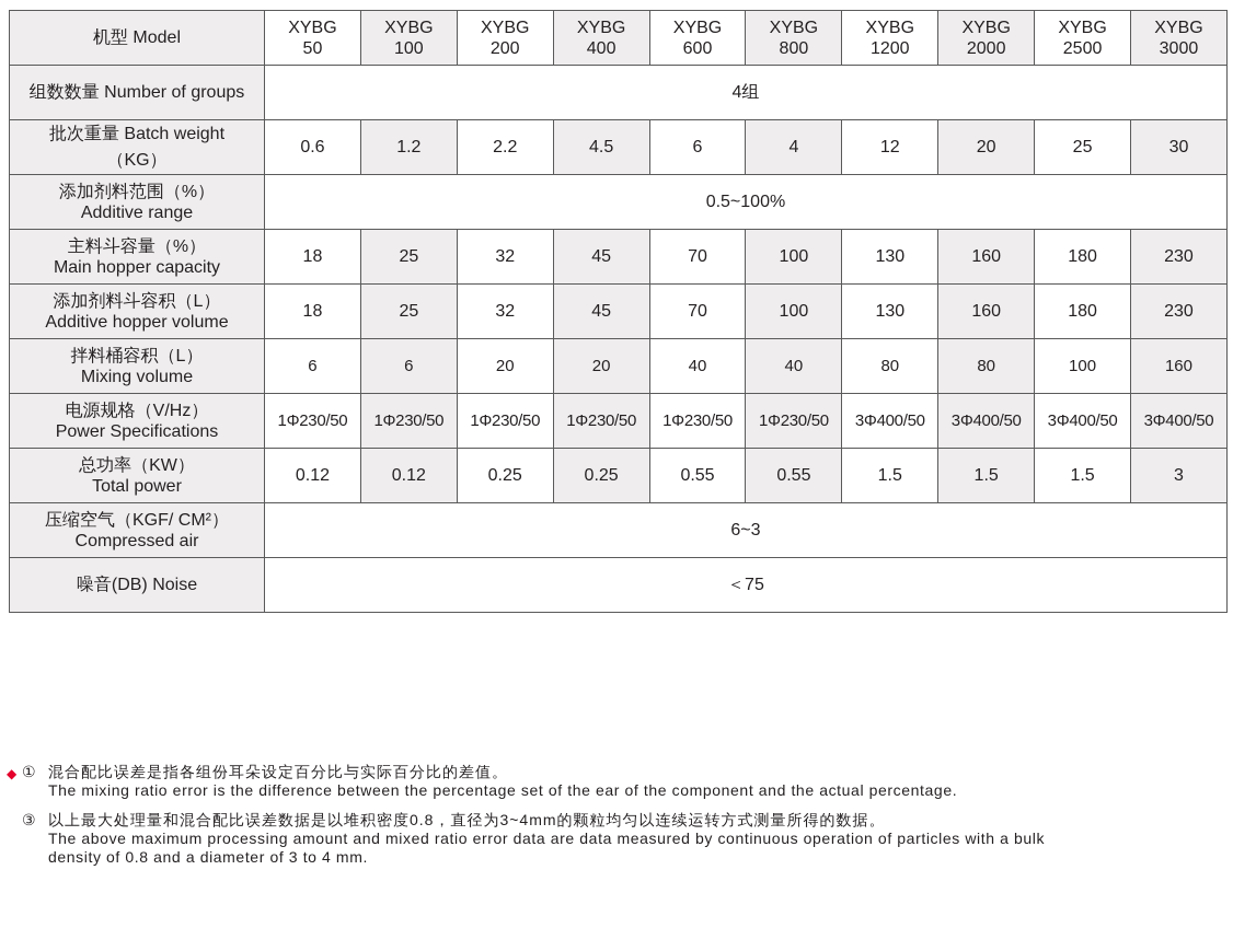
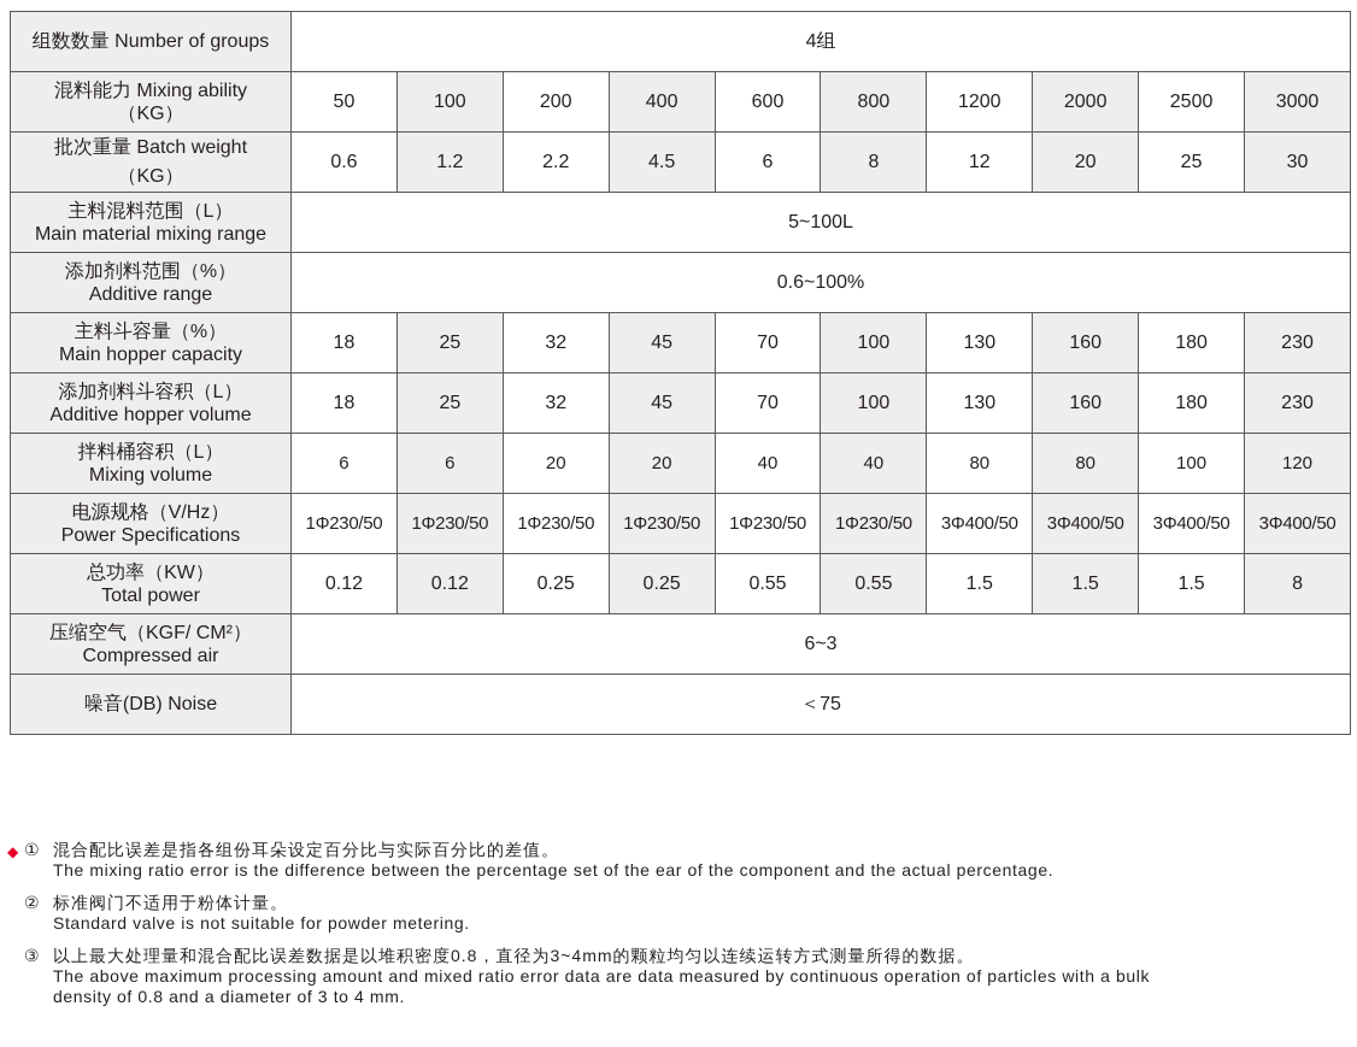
- 机型 Model	XYBG50	XYBG100	XYBG200	XYBG400	XYBG600	XYBG800	XYBG1200	XYBG2000	XYBG2500	XYBG3000
  组数数量 Number of groups	4组
+ 混料能力 Mixing ability（KG）	50	100	200	400	600	800	1200	2000	2500	3000
- 批次重量 Batch weight（KG）	0.6	1.2	2.2	4.5	6	4	12	20	25	30
+ 批次重量 Batch weight（KG）	0.6	1.2	2.2	4.5	6	8	12	20	25	30
+ 主料混料范围（L）Main material mixing range	5~100L
- 添加剂料范围（%）Additive range	0.5~100%
+ 添加剂料范围（%）Additive range	0.6~100%
  主料斗容量（%）Main hopper capacity	18	25	32	45	70	100	130	160	180	230
  添加剂料斗容积（L）Additive hopper volume	18	25	32	45	70	100	130	160	180	230
- 拌料桶容积（L）Mixing volume	6	6	20	20	40	40	80	80	100	160
+ 拌料桶容积（L）Mixing volume	6	6	20	20	40	40	80	80	100	120
  电源规格（V/Hz）Power Specifications	1Φ230/50	1Φ230/50	1Φ230/50	1Φ230/50	1Φ230/50	1Φ230/50	3Φ400/50	3Φ400/50	3Φ400/50	3Φ400/50
- 总功率（KW）Total power	0.12	0.12	0.25	0.25	0.55	0.55	1.5	1.5	1.5	3
+ 总功率（KW）Total power	0.12	0.12	0.25	0.25	0.55	0.55	1.5	1.5	1.5	8
  压缩空气（KGF/ CM²）Compressed air	6~3
  噪音(DB) Noise	＜75
  ◆
  ①
  混合配比误差是指各组份耳朵设定百分比与实际百分比的差值。
  The mixing ratio error is the difference between the percentage set of the ear of the component and the actual percentage.
+ ②
+ 标准阀门不适用于粉体计量。
+ Standard valve is not suitable for powder metering.
  ③
  以上最大处理量和混合配比误差数据是以堆积密度0.8，直径为3~4mm的颗粒均匀以连续运转方式测量所得的数据。
  The above maximum processing amount and mixed ratio error data are data measured by continuous operation of particles with a bulk density of 0.8 and a diameter of 3 to 4 mm.
